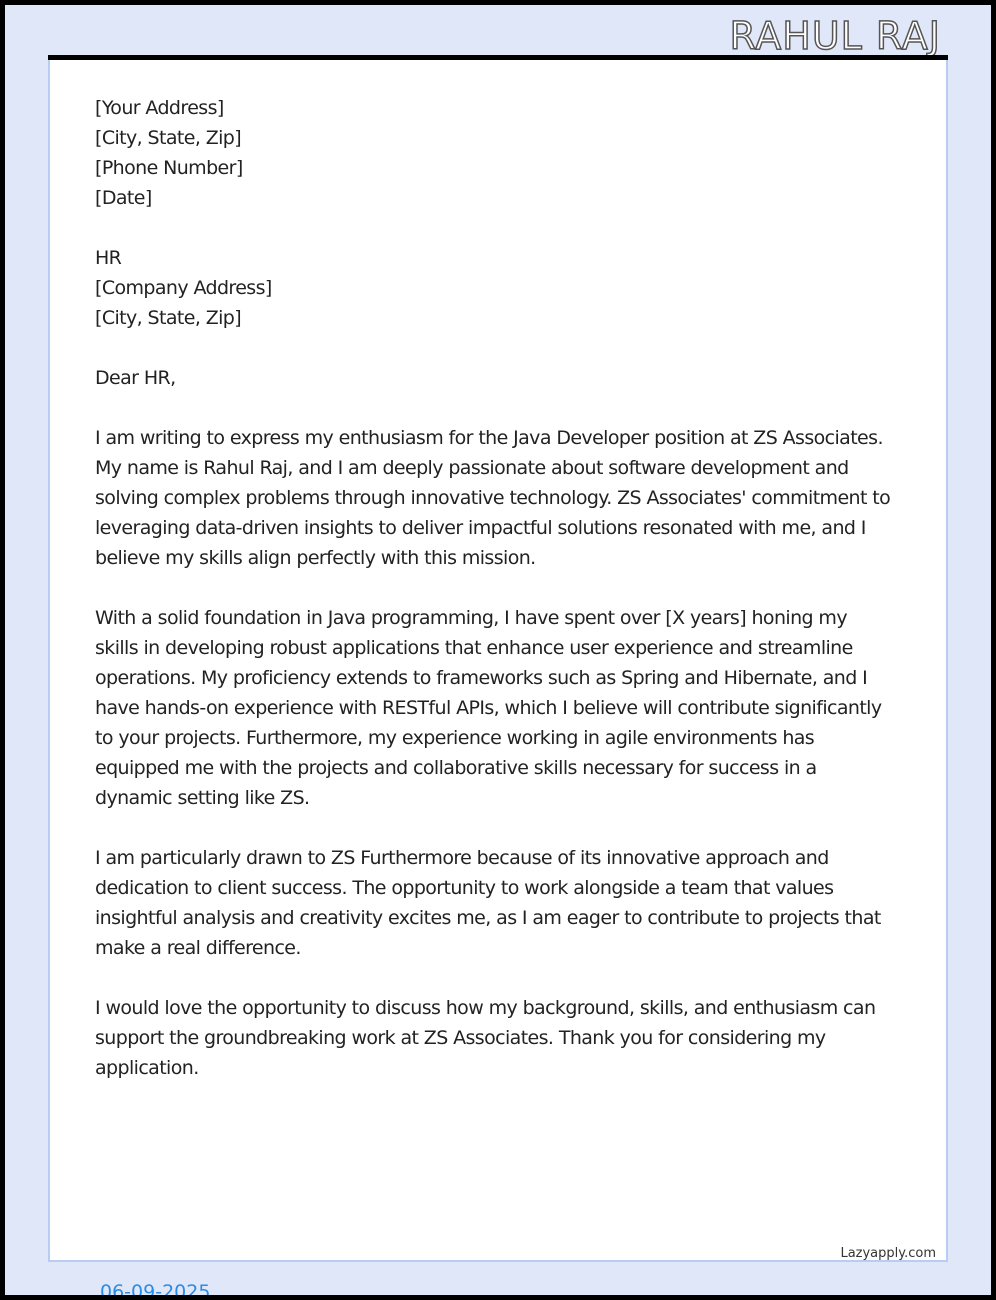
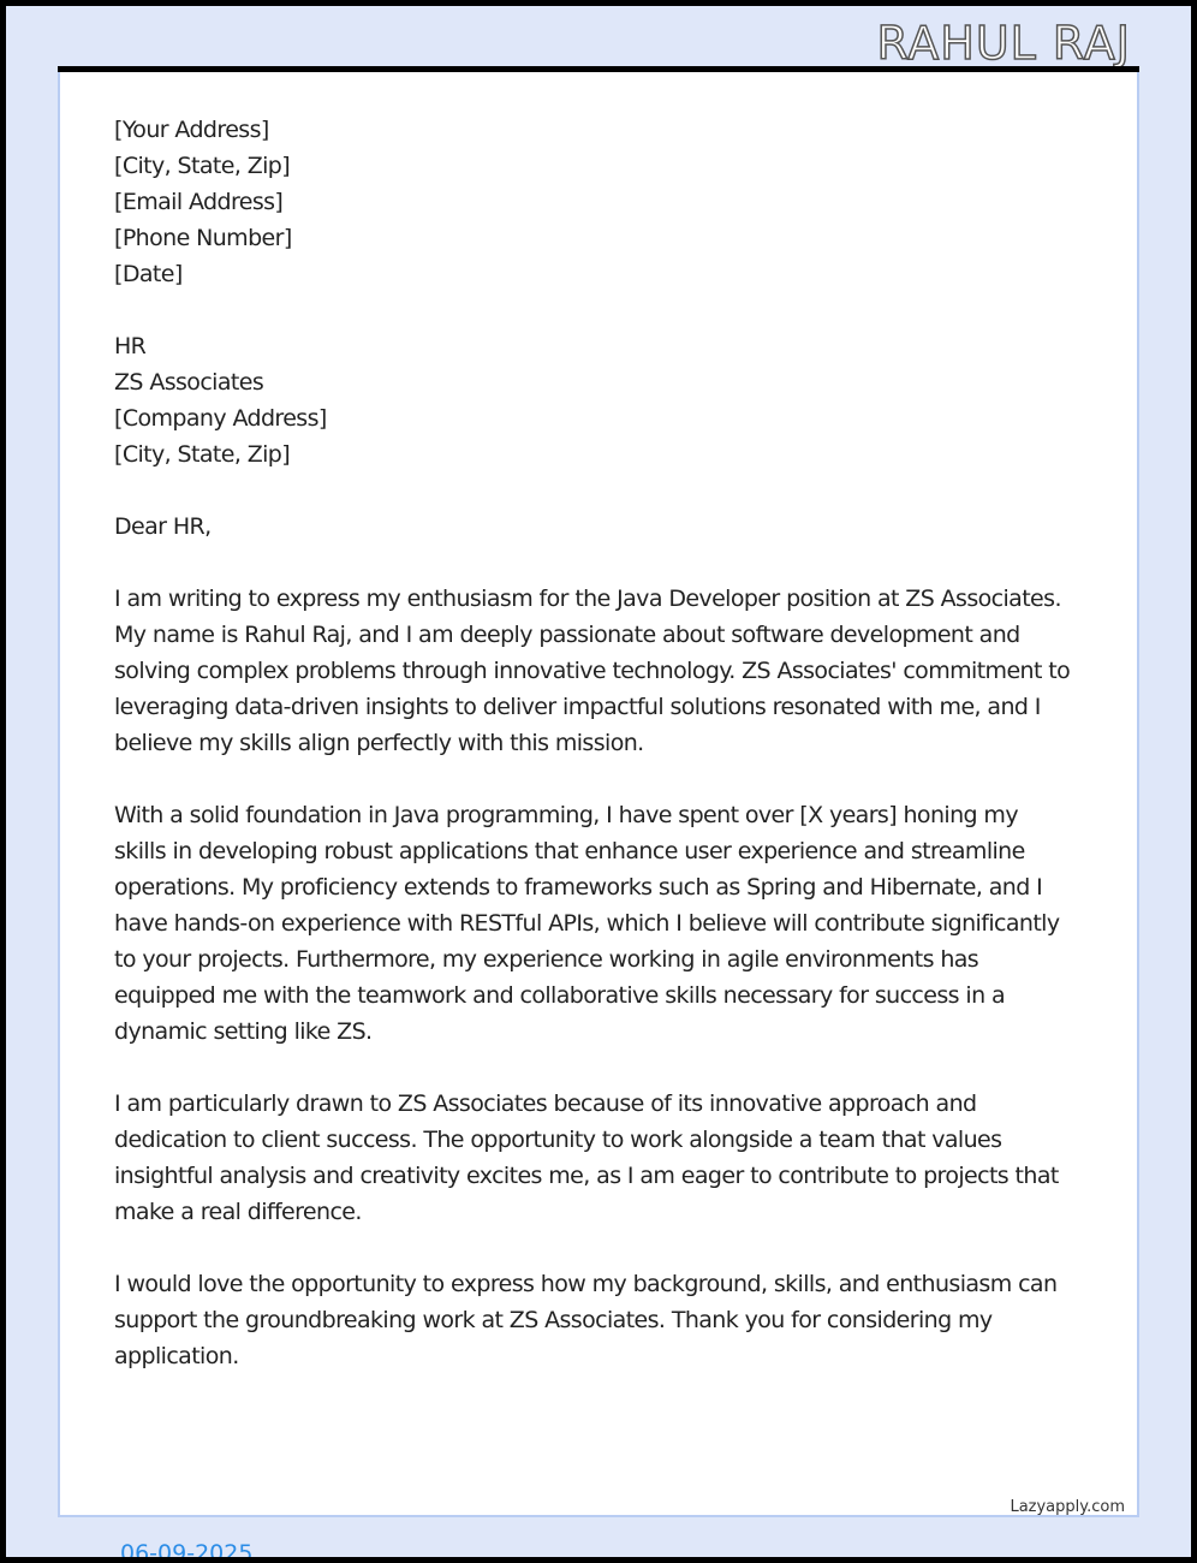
  RAHUL RAJ
  Lazyapply.com
  06-09-2025
  [Your Address]
  [City, State, Zip]
+ [Email Address]
  [Phone Number]
  [Date]
  HR
+ ZS Associates
  [Company Address]
  [City, State, Zip]
  Dear HR,
  I am writing to express my enthusiasm for the Java Developer position at ZS Associates. My name is Rahul Raj, and I am deeply passionate about software development and solving complex problems through innovative technology. ZS Associates' commitment to leveraging data-driven insights to deliver impactful solutions resonated with me, and I believe my skills align perfectly with this mission.
- With a solid foundation in Java programming, I have spent over [X years] honing my skills in developing robust applications that enhance user experience and streamline operations. My proficiency extends to frameworks such as Spring and Hibernate, and I have hands-on experience with RESTful APIs, which I believe will contribute significantly to your projects. Furthermore, my experience working in agile environments has equipped me with the projects and collaborative skills necessary for success in a dynamic setting like ZS.
+ With a solid foundation in Java programming, I have spent over [X years] honing my skills in developing robust applications that enhance user experience and streamline operations. My proficiency extends to frameworks such as Spring and Hibernate, and I have hands-on experience with RESTful APIs, which I believe will contribute significantly to your projects. Furthermore, my experience working in agile environments has equipped me with the teamwork and collaborative skills necessary for success in a dynamic setting like ZS.
- I am particularly drawn to ZS Furthermore because of its innovative approach and dedication to client success. The opportunity to work alongside a team that values insightful analysis and creativity excites me, as I am eager to contribute to projects that make a real difference.
+ I am particularly drawn to ZS Associates because of its innovative approach and dedication to client success. The opportunity to work alongside a team that values insightful analysis and creativity excites me, as I am eager to contribute to projects that make a real difference.
- I would love the opportunity to discuss how my background, skills, and enthusiasm can support the groundbreaking work at ZS Associates. Thank you for considering my application.
+ I would love the opportunity to express how my background, skills, and enthusiasm can support the groundbreaking work at ZS Associates. Thank you for considering my application.
